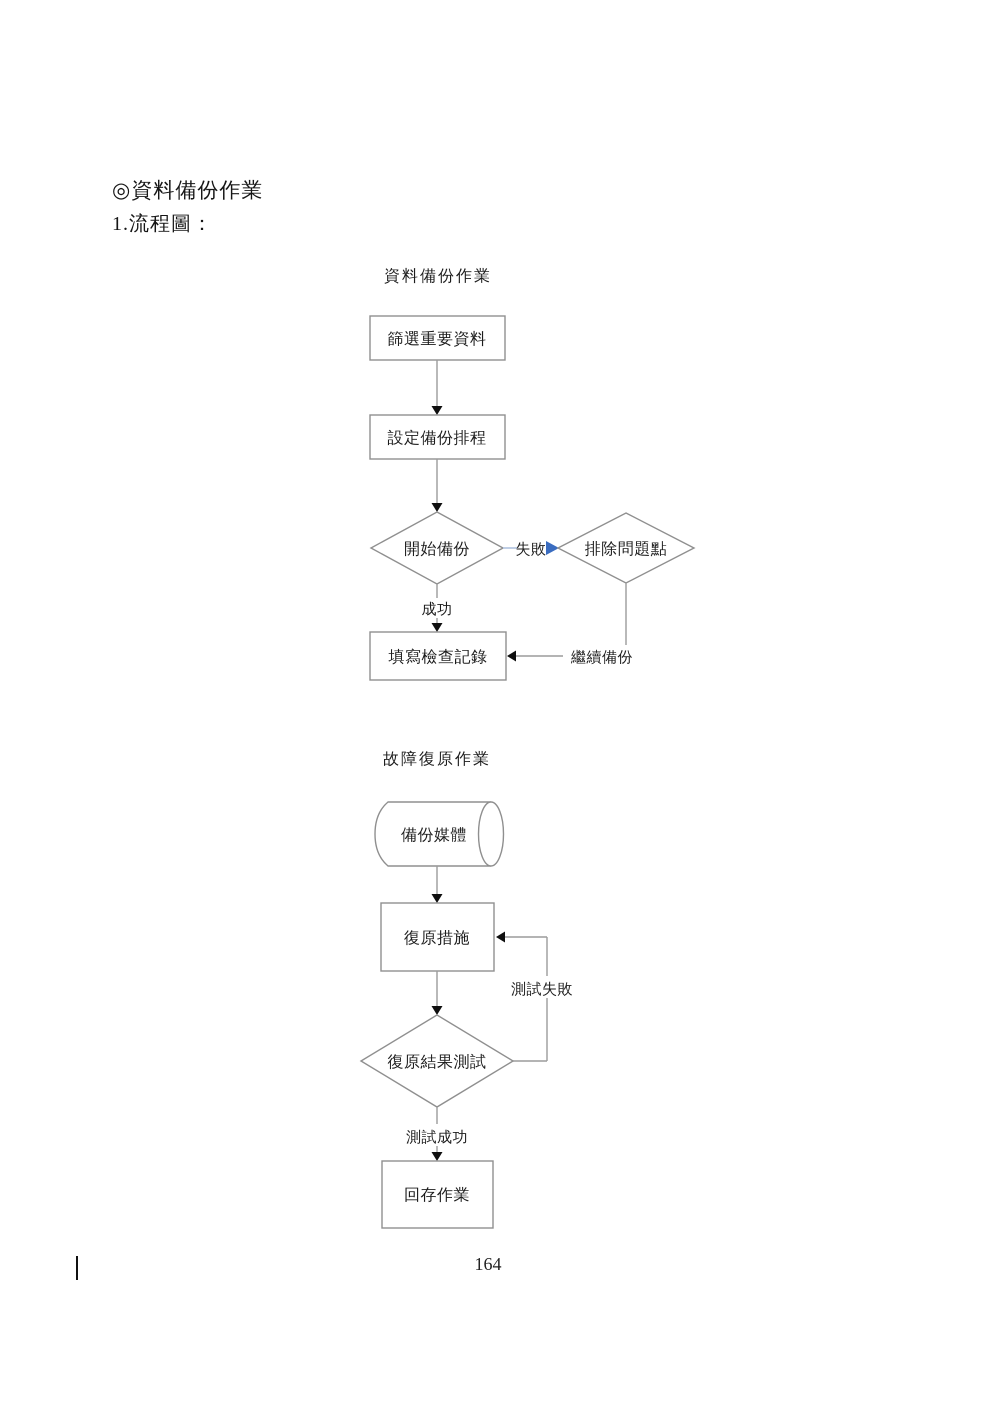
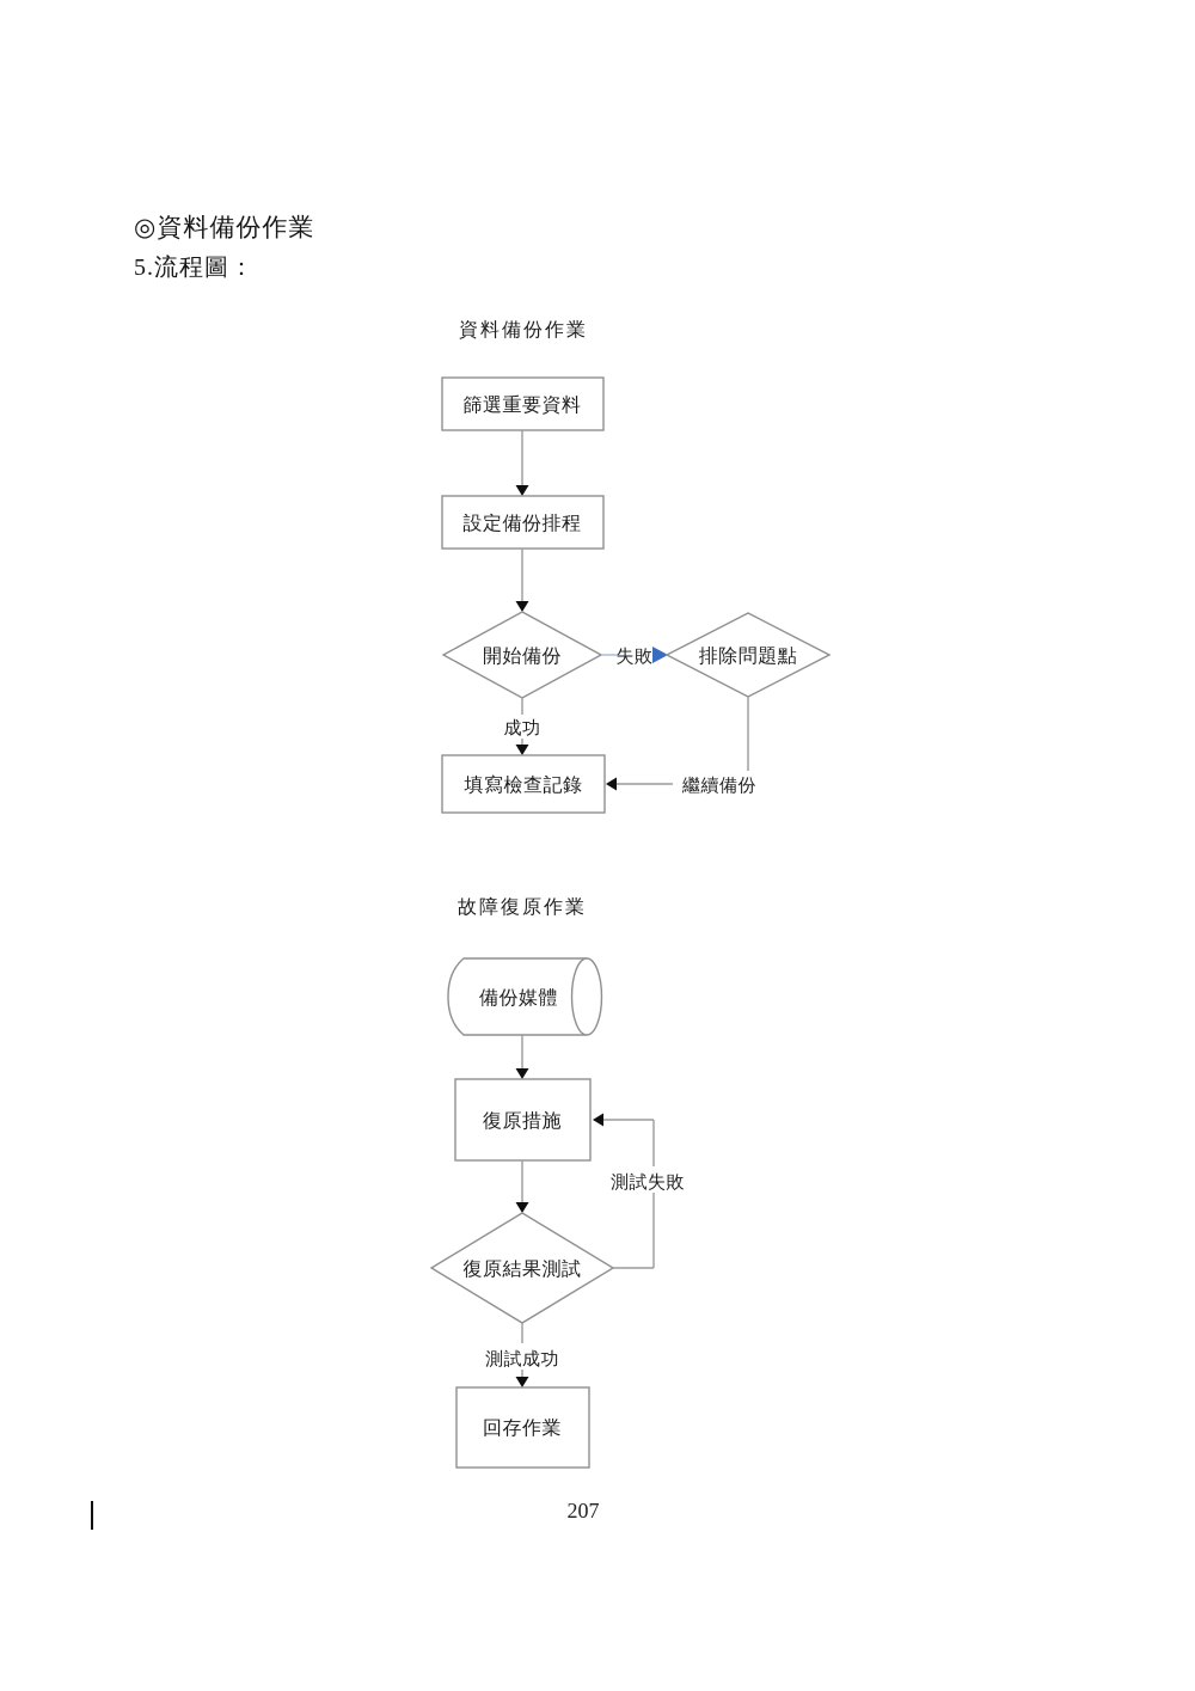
  ◎資料備份作業
- 1.流程圖：
+ 5.流程圖：
  資料備份作業
  篩選重要資料
  設定備份排程
  開始備份
  失敗
  排除問題點
  成功
  填寫檢查記錄
  繼續備份
  故障復原作業
  備份媒體
  復原措施
  測試失敗
  復原結果測試
  測試成功
  回存作業
- 164
+ 207
